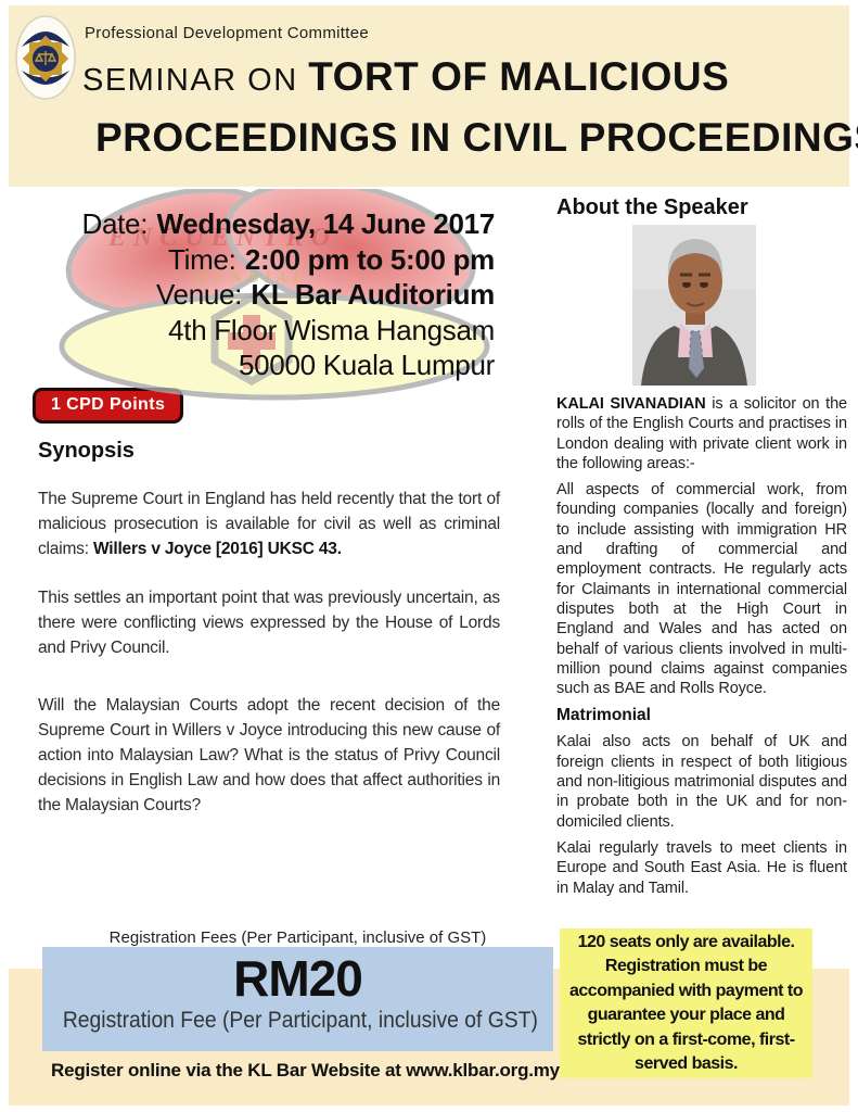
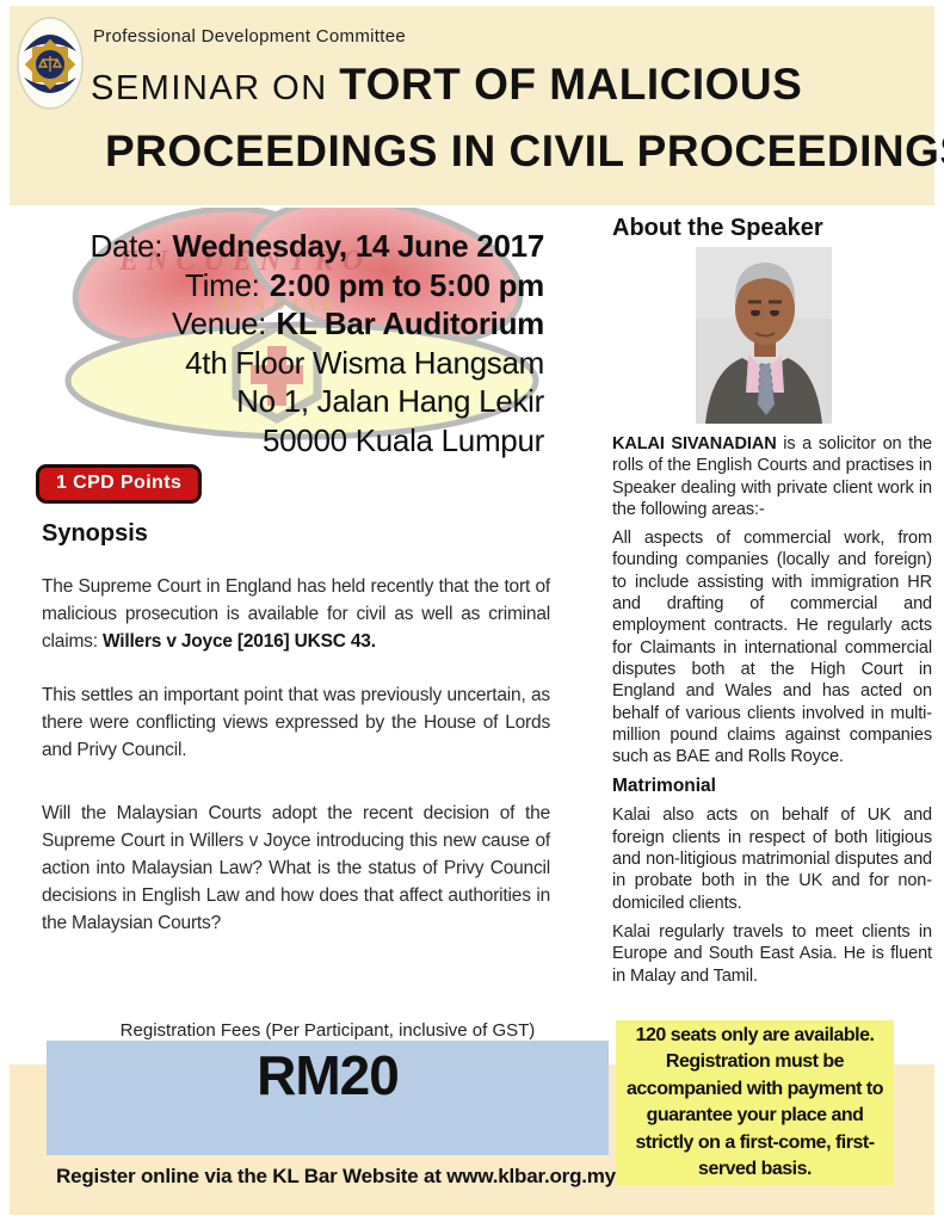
  Professional Development Committee
  SEMINAR ON TORT OF MALICIOUS
  PROCEEDINGS IN CIVIL PROCEEDING
  ENCUENTRO
  MUNDIAL
  Date: Wednesday, 14 June 2017
  Time: 2:00 pm to 5:00 pm
  Venue: KL Bar Auditorium
  4th Floor Wisma Hangsam
+ No 1, Jalan Hang Lekir
  50000 Kuala Lumpur
  1 CPD Points
  Synopsis
  The Supreme Court in England has held recently that the tort of malicious prosecution is available for civil as well as criminal claims: Willers v Joyce [2016] UKSC 43.
  This settles an important point that was previously uncertain, as there were conflicting views expressed by the House of Lords and Privy Council.
  Will the Malaysian Courts adopt the recent decision of the Supreme Court in Willers v Joyce introducing this new cause of action into Malaysian Law? What is the status of Privy Council decisions in English Law and how does that affect authorities in the Malaysian Courts?
  About the Speaker
- KALAI SIVANADIAN is a solicitor on the rolls of the English Courts and practises in London dealing with private client work in the following areas:-
+ KALAI SIVANADIAN is a solicitor on the rolls of the English Courts and practises in Speaker dealing with private client work in the following areas:-
  All aspects of commercial work, from founding companies (locally and foreign) to include assisting with immigration HR and drafting of commercial and employment contracts. He regularly acts for Claimants in international commercial disputes both at the High Court in England and Wales and has acted on behalf of various clients involved in multi-million pound claims against companies such as BAE and Rolls Royce.
  Matrimonial
  Kalai also acts on behalf of UK and foreign clients in respect of both litigious and non-litigious matrimonial disputes and in probate both in the UK and for non-domiciled clients.
  Kalai regularly travels to meet clients in Europe and South East Asia. He is fluent in Malay and Tamil.
  Registration Fees (Per Participant, inclusive of GST)
  RM20
- Registration Fee (Per Participant, inclusive of GST)
  Register online via the KL Bar Website at www.klbar.org.my
  120 seats only are available. Registration must be accompanied with payment to guarantee your place and strictly on a first-come, first-served basis.
